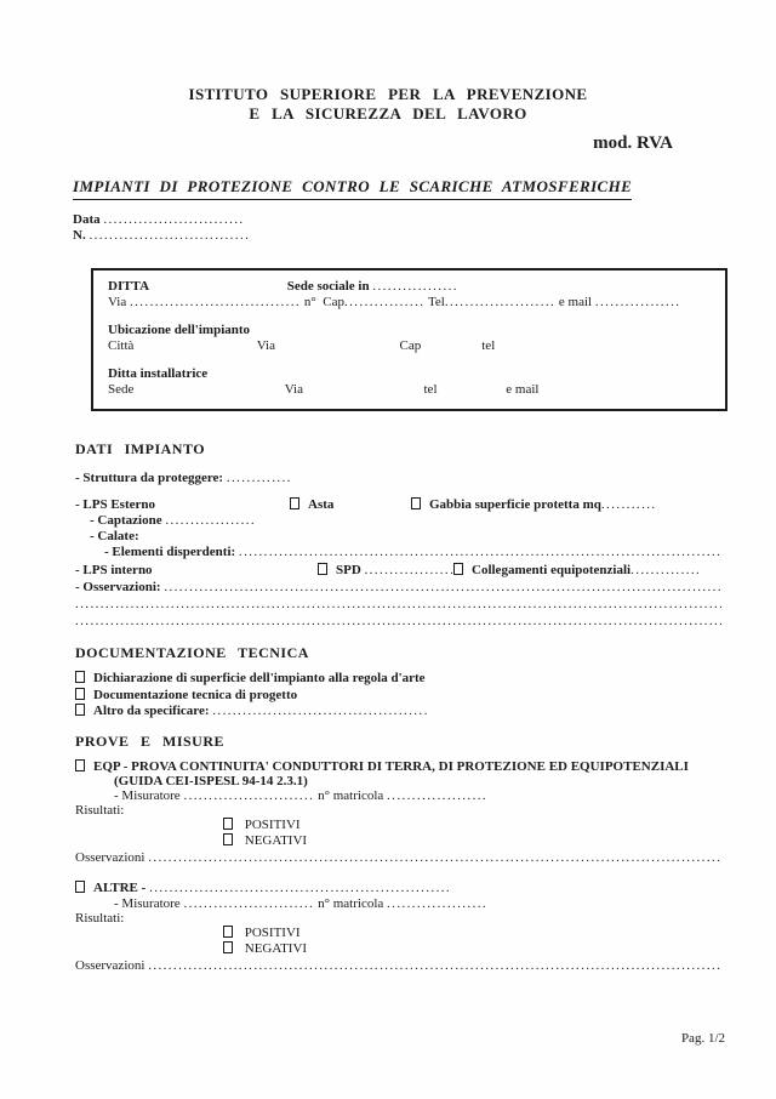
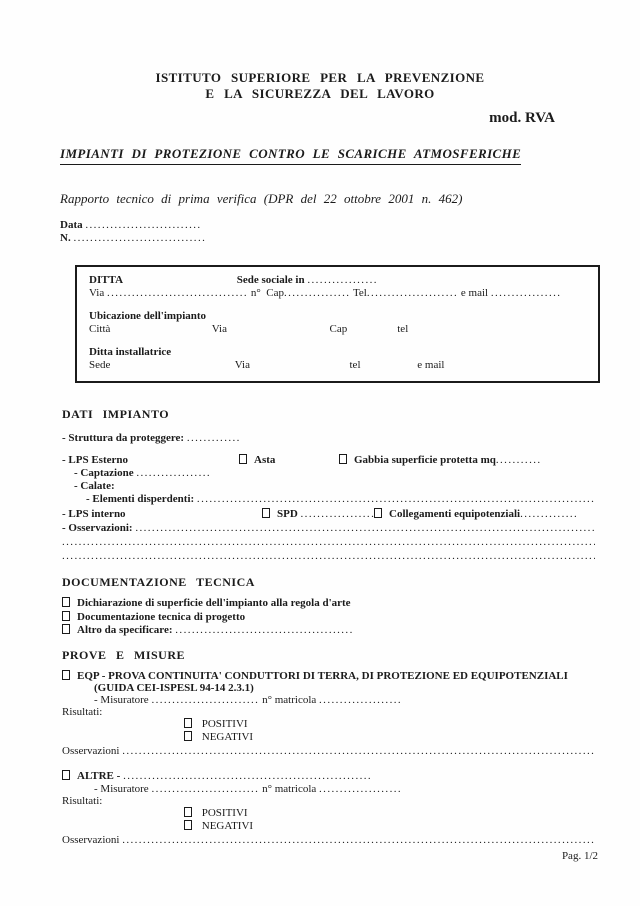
  ISTITUTO SUPERIORE PER LA PREVENZIONE
  E LA SICUREZZA DEL LAVORO
  mod. RVA
  IMPIANTI DI PROTEZIONE CONTRO LE SCARICHE ATMOSFERICHE
+ Rapporto tecnico di prima verifica (DPR del 22 ottobre 2001 n. 462)
  Data ............................
  N. ................................
  DITTA Sede sociale in .................
  Via .................................. n° Cap................ Tel...................... e mail .................
  Ubicazione dell'impianto
  Città Via Cap tel
  Ditta installatrice
  Sede Via tel e mail
  DATI IMPIANTO
  - Struttura da proteggere: .............
  - LPS Esterno Asta Gabbia superficie protetta mq...........
  - Captazione ..................
  - Calate:
  - Elementi disperdenti: ................................................................................................
  - LPS interno SPD ................. Collegamenti equipotenziali..............
  - Osservazioni: ...............................................................................................................
  ................................................................................................................................
  ................................................................................................................................
  DOCUMENTAZIONE TECNICA
  Dichiarazione di superficie dell'impianto alla regola d'arte
  Documentazione tecnica di progetto
  Altro da specificare: ...........................................
  PROVE E MISURE
  EQP - PROVA CONTINUITA' CONDUTTORI DI TERRA, DI PROTEZIONE ED EQUIPOTENZIALI
  (GUIDA CEI-ISPESL 94-14 2.3.1)
  - Misuratore .......................... n° matricola ....................
  Risultati:
  POSITIVI
  NEGATIVI
  Osservazioni ..................................................................................................................
  ALTRE - ............................................................
  - Misuratore .......................... n° matricola ....................
  Risultati:
  POSITIVI
  NEGATIVI
  Osservazioni ..................................................................................................................
  Pag. 1/2
